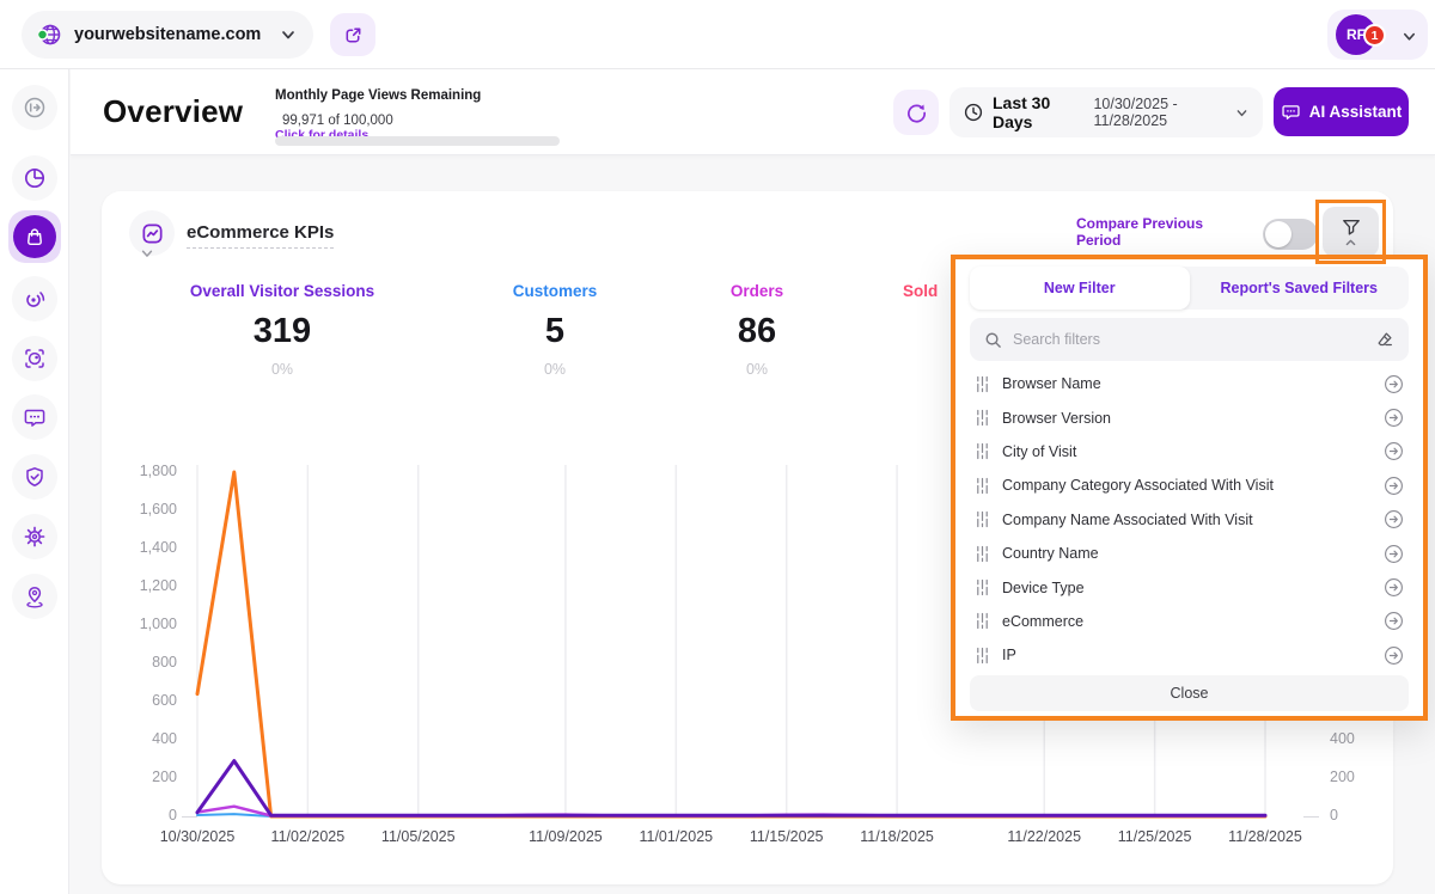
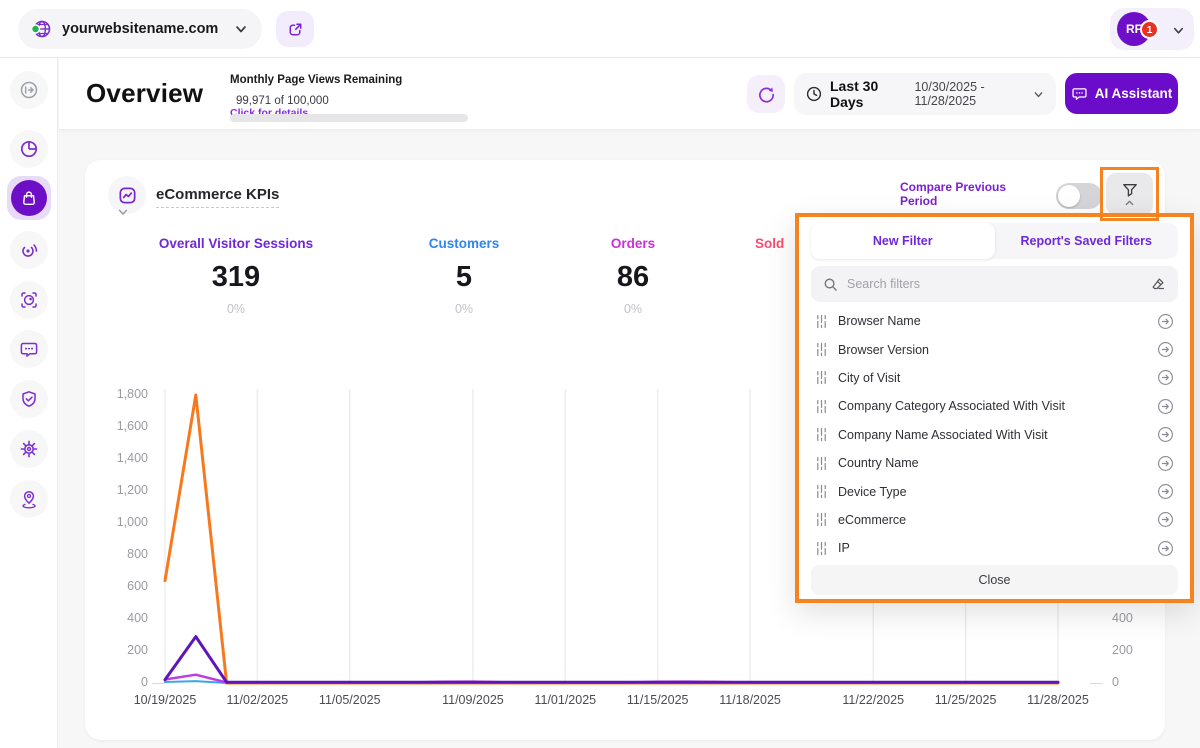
  yourwebsitename.com
  RF
  1
  Overview
  Monthly Page Views Remaining 99,971 of 100,000
  Click for details
  Last 30 Days
  10/30/2025 - 11/28/2025
  AI Assistant
  eCommerce KPIs
  Compare Previous Period
  Overall Visitor Sessions
  319
  0%
  Customers
  5
  0%
  Orders
  86
  0%
  Sold
  0
  200
  400
  600
  800
  1,000
  1,200
  1,400
  1,600
  1,800
  400
  200
  0
- 10/30/2025
+ 10/19/2025
  11/02/2025
  11/05/2025
  11/09/2025
  11/01/2025
  11/15/2025
  11/18/2025
  11/22/2025
  11/25/2025
  11/28/2025
  New Filter
  Report's Saved Filters
  Search filters
  Browser Name
  Browser Version
  City of Visit
  Company Category Associated With Visit
  Company Name Associated With Visit
  Country Name
  Device Type
  eCommerce
  IP
  Close
